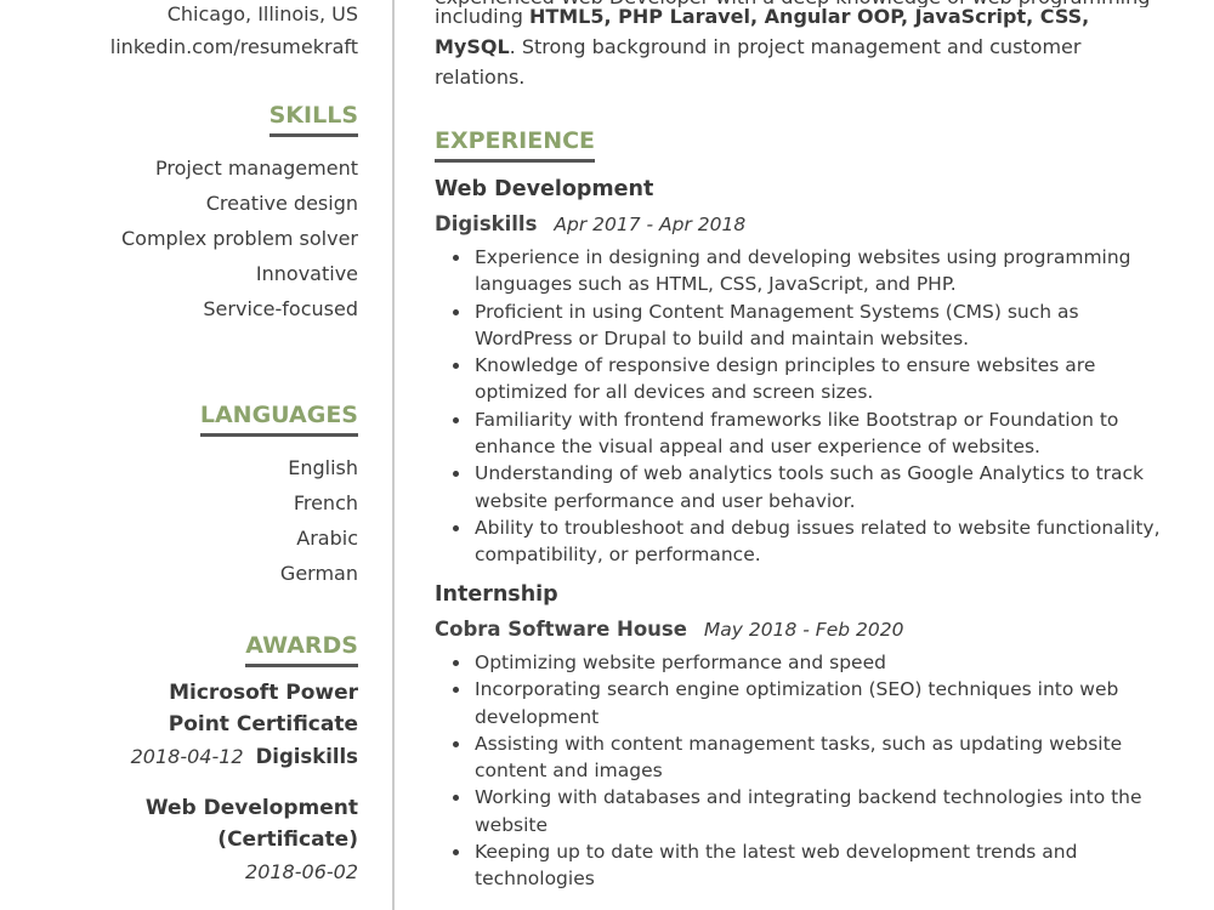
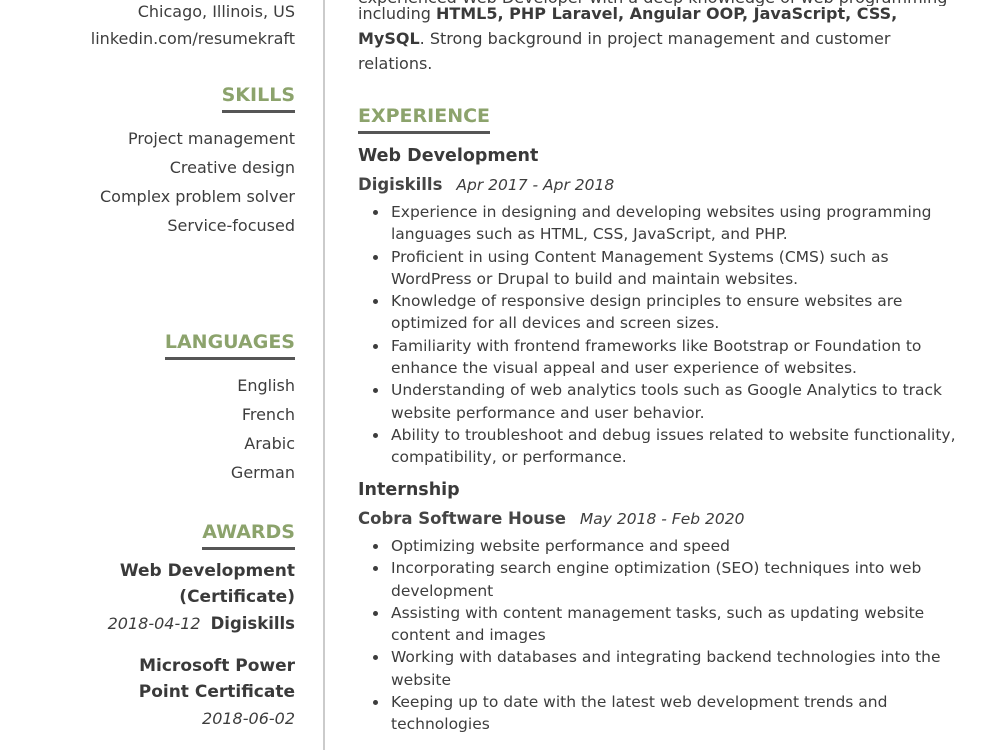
  Chicago, Illinois, US
  linkedin.com/resumekraft
  SKILLS
  Project management
  Creative design
  Complex problem solver
- Innovative
  Service-focused
  LANGUAGES
  English
  French
  Arabic
  German
  AWARDS
- Microsoft Power Point Certificate
+ Web Development (Certificate)
  2018-04-12 Digiskills
- Web Development (Certificate)
+ Microsoft Power Point Certificate
  2018-06-02
  including HTML5, PHP Laravel, Angular OOP, JavaScript, CSS,
  MySQL. Strong background in project management and customer
  relations.
  EXPERIENCE
  Web Development
  Digiskills Apr 2017 - Apr 2018
  Experience in designing and developing websites using programming languages such as HTML, CSS, JavaScript, and PHP.
  Proficient in using Content Management Systems (CMS) such as WordPress or Drupal to build and maintain websites.
  Knowledge of responsive design principles to ensure websites are optimized for all devices and screen sizes.
  Familiarity with frontend frameworks like Bootstrap or Foundation to enhance the visual appeal and user experience of websites.
  Understanding of web analytics tools such as Google Analytics to track website performance and user behavior.
  Ability to troubleshoot and debug issues related to website functionality, compatibility, or performance.
  Internship
  Cobra Software House May 2018 - Feb 2020
  Optimizing website performance and speed
  Incorporating search engine optimization (SEO) techniques into web development
  Assisting with content management tasks, such as updating website content and images
  Working with databases and integrating backend technologies into the website
  Keeping up to date with the latest web development trends and technologies
